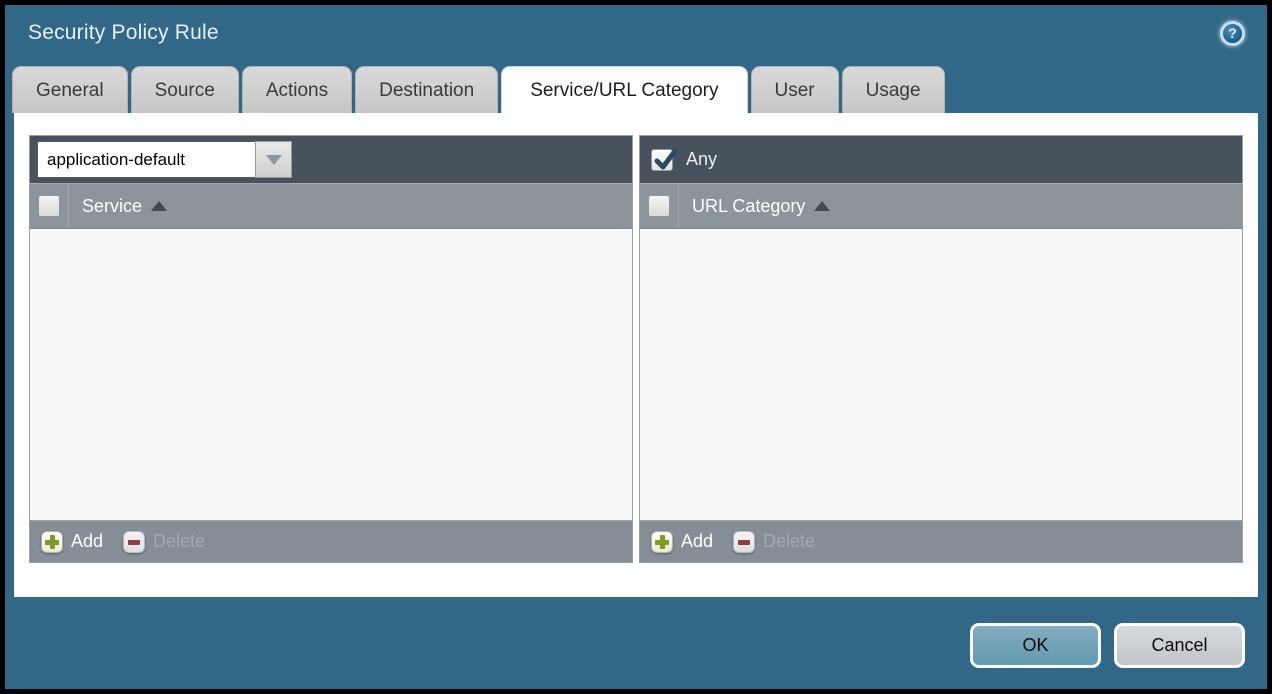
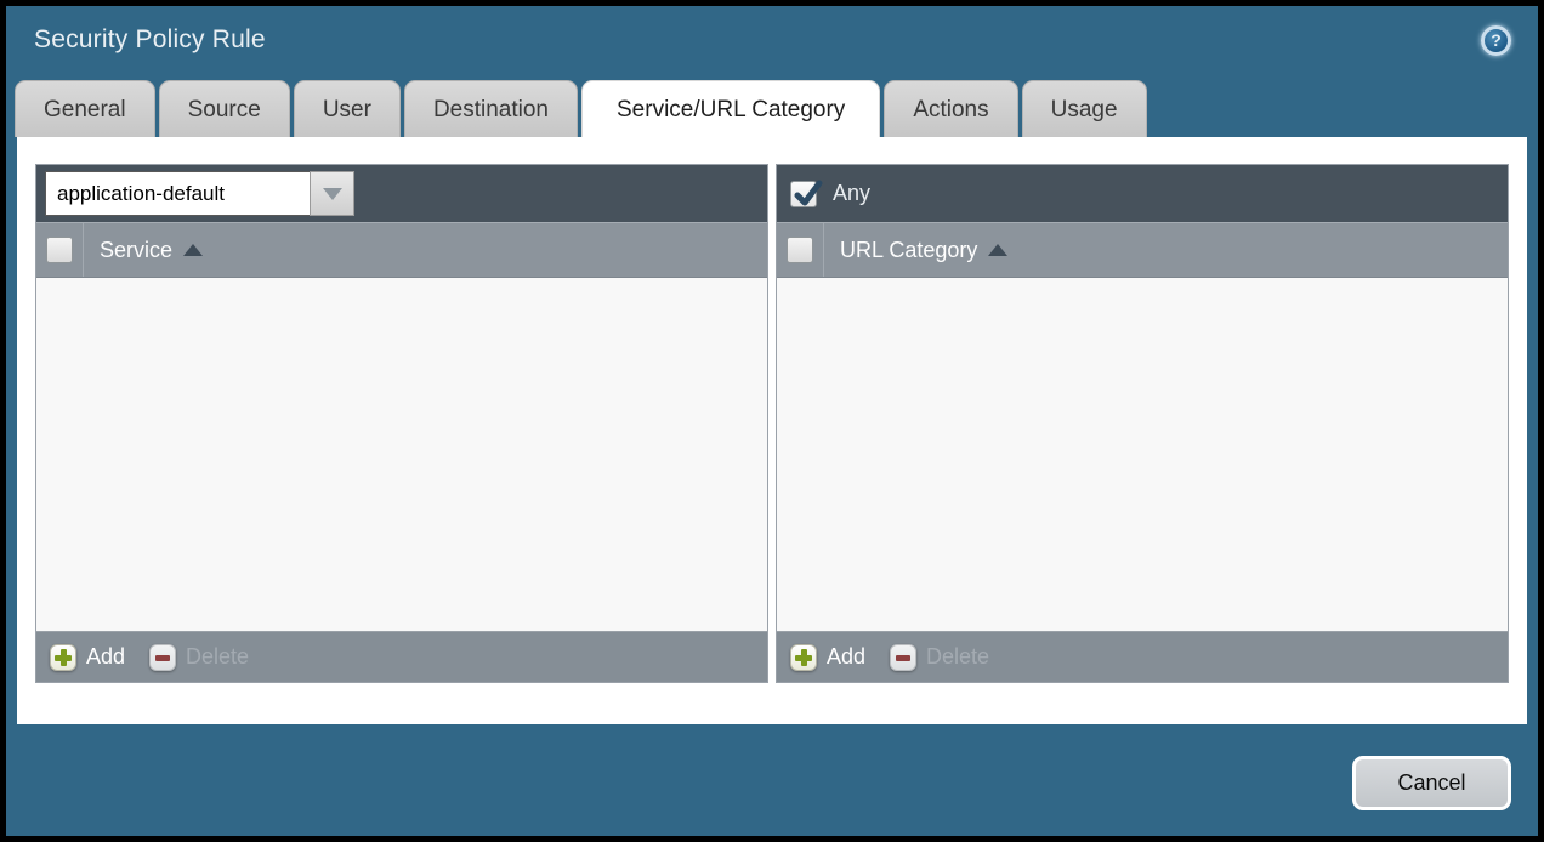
  Security Policy Rule
  ?
  General
  Source
- Actions
+ User
  Destination
  Service/URL Category
- User
+ Actions
  Usage
  application-default
  Service
  Add
  Delete
  Any
  URL Category
  Add
  Delete
- OK
  Cancel
